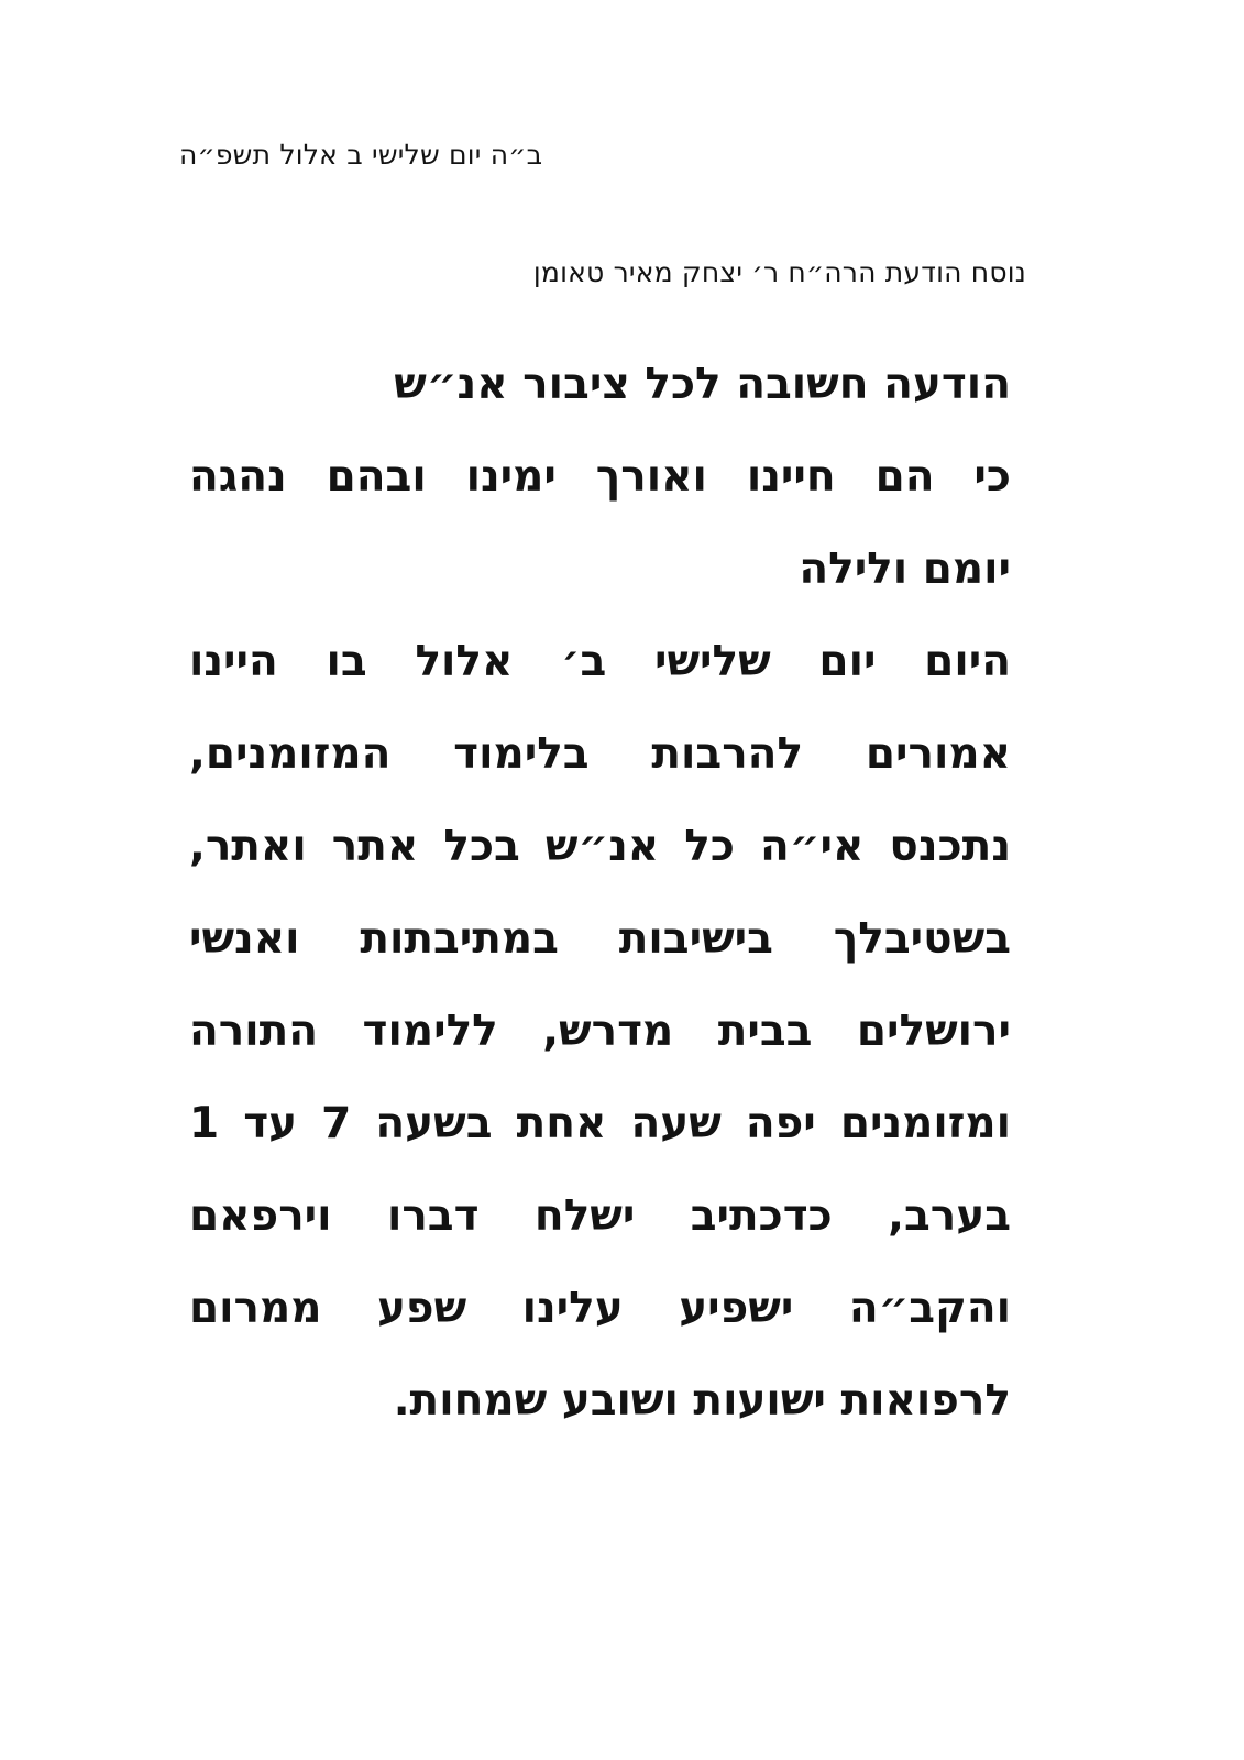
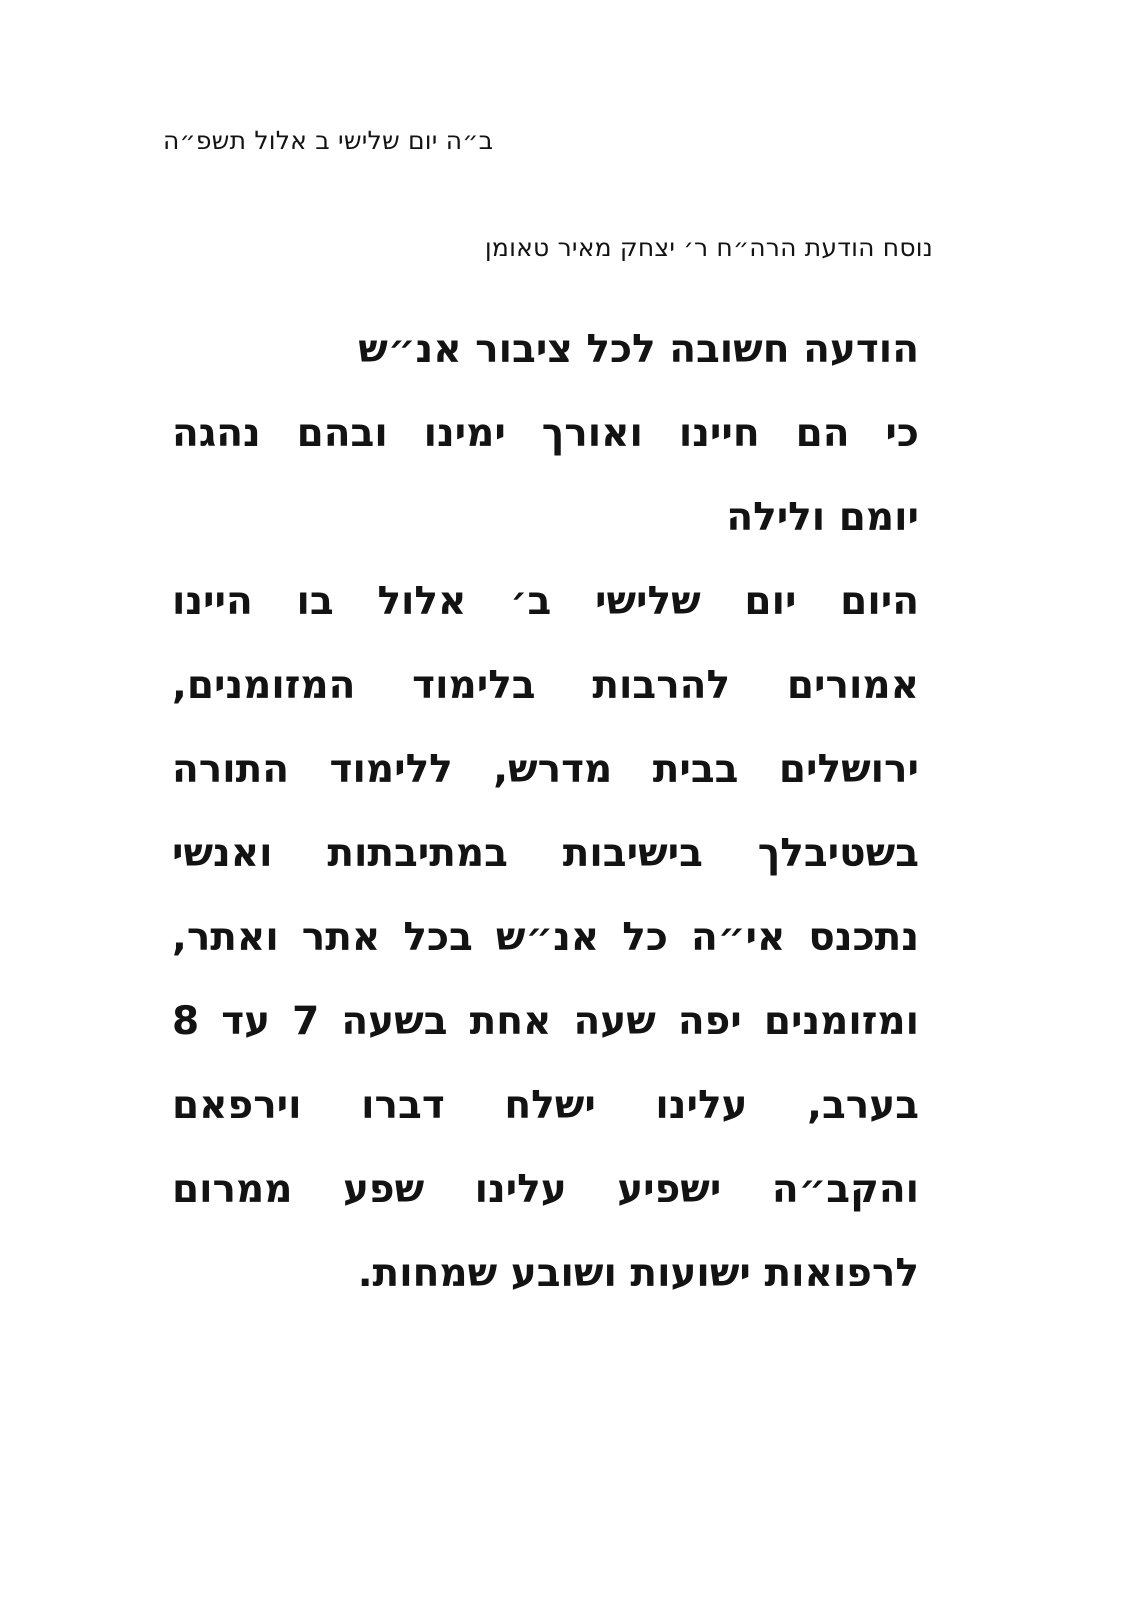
  ב״ה יום שלישי ב אלול תשפ״ה
  נוסח הודעת הרה״ח ר׳ יצחק מאיר טאומן
  הודעה חשובה לכל ציבור אנ״ש
  כי הם חיינו ואורך ימינו ובהם נהגה
  יומם ולילה
  היום יום שלישי ב׳ אלול בו היינו
  אמורים להרבות בלימוד המזומנים,
- נתכנס אי״ה כל אנ״ש בכל אתר ואתר,
+ ירושלים בבית מדרש, ללימוד התורה
  בשטיבלך בישיבות במתיבתות ואנשי
- ירושלים בבית מדרש, ללימוד התורה
+ נתכנס אי״ה כל אנ״ש בכל אתר ואתר,
- ומזומנים יפה שעה אחת בשעה 7 עד 1
+ ומזומנים יפה שעה אחת בשעה 7 עד 8
- בערב, כדכתיב ישלח דברו וירפאם
+ בערב, עלינו ישלח דברו וירפאם
  והקב״ה ישפיע עלינו שפע ממרום
  לרפואות ישועות ושובע שמחות.
